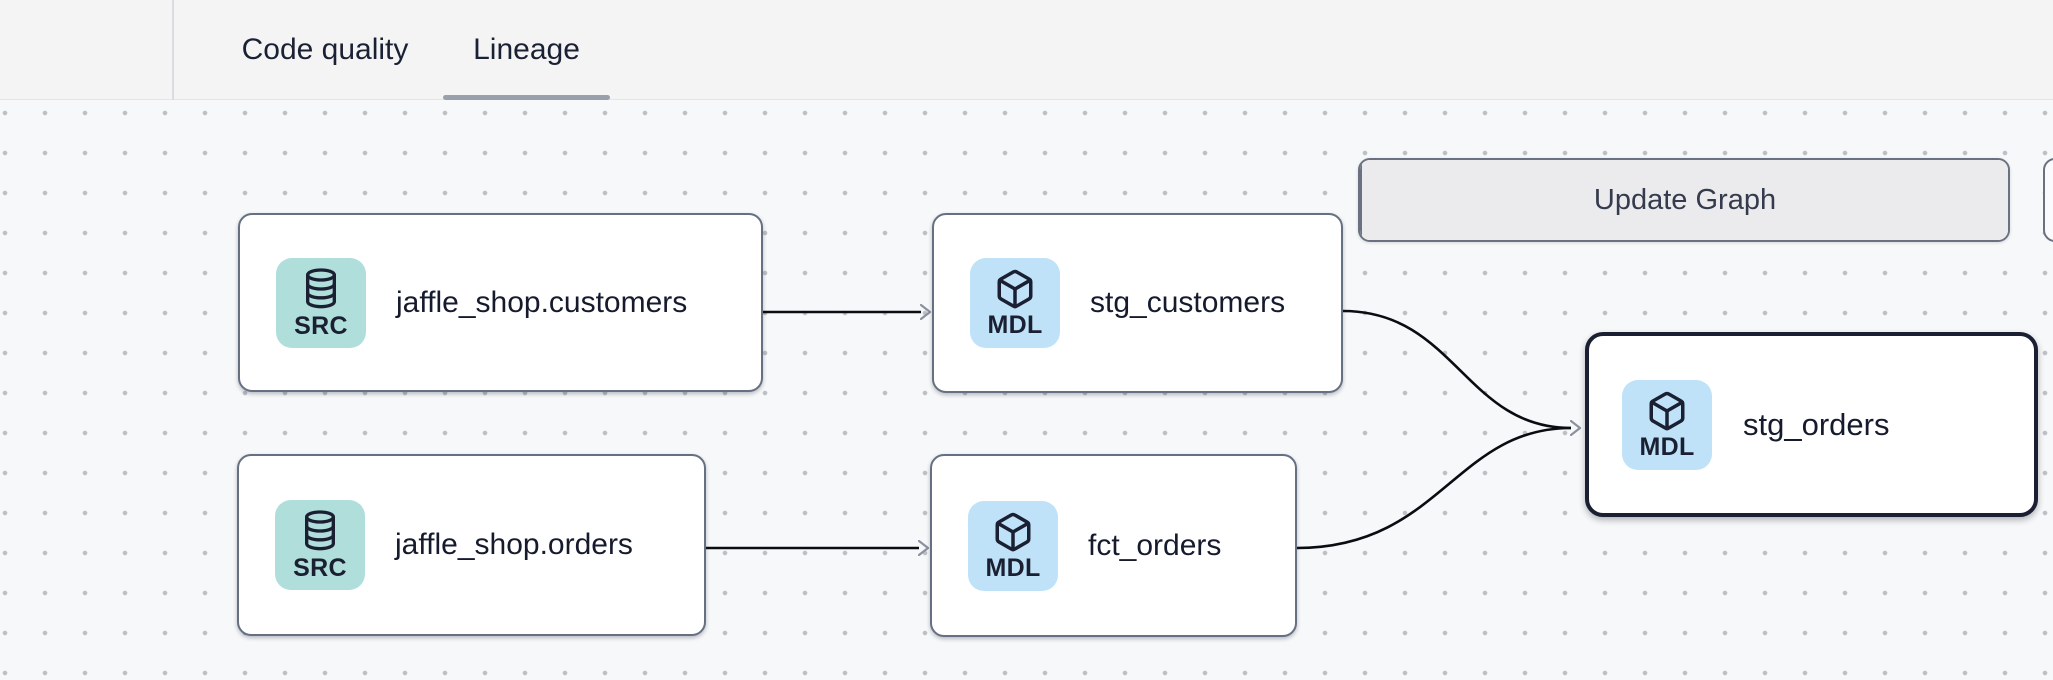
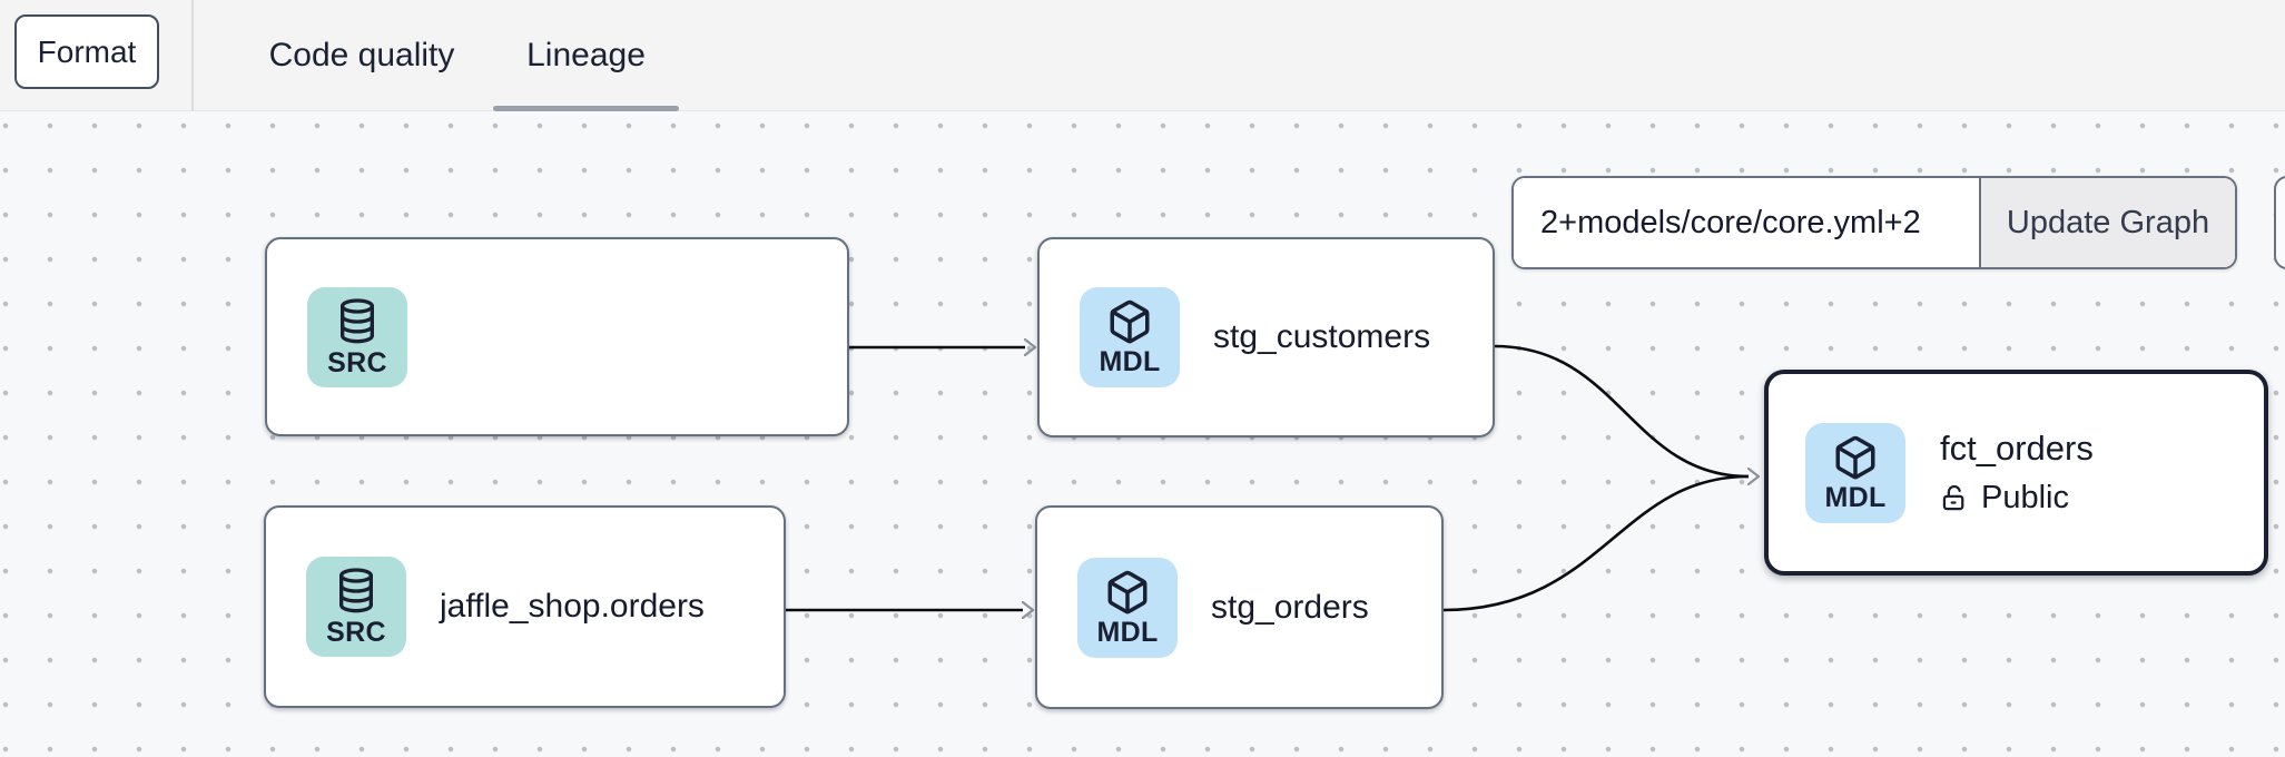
+ Format
  Code quality
  Lineage
  SRC
- jaffle_shop.customers
  MDL
  stg_customers
  SRC
  jaffle_shop.orders
  MDL
- fct_orders
+ stg_orders
  MDL
- stg_orders
+ fct_orders
+ Public
+ 2+models/core/core.yml+2
  Update Graph
